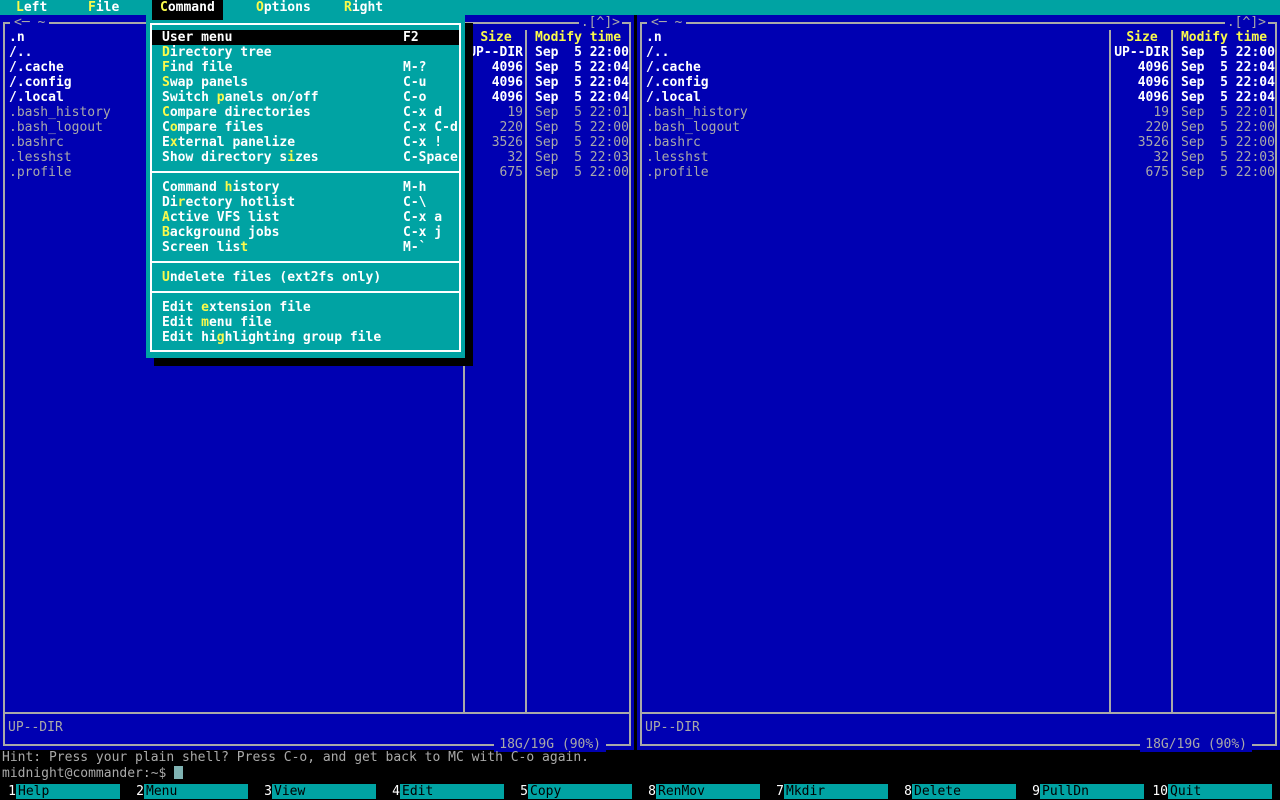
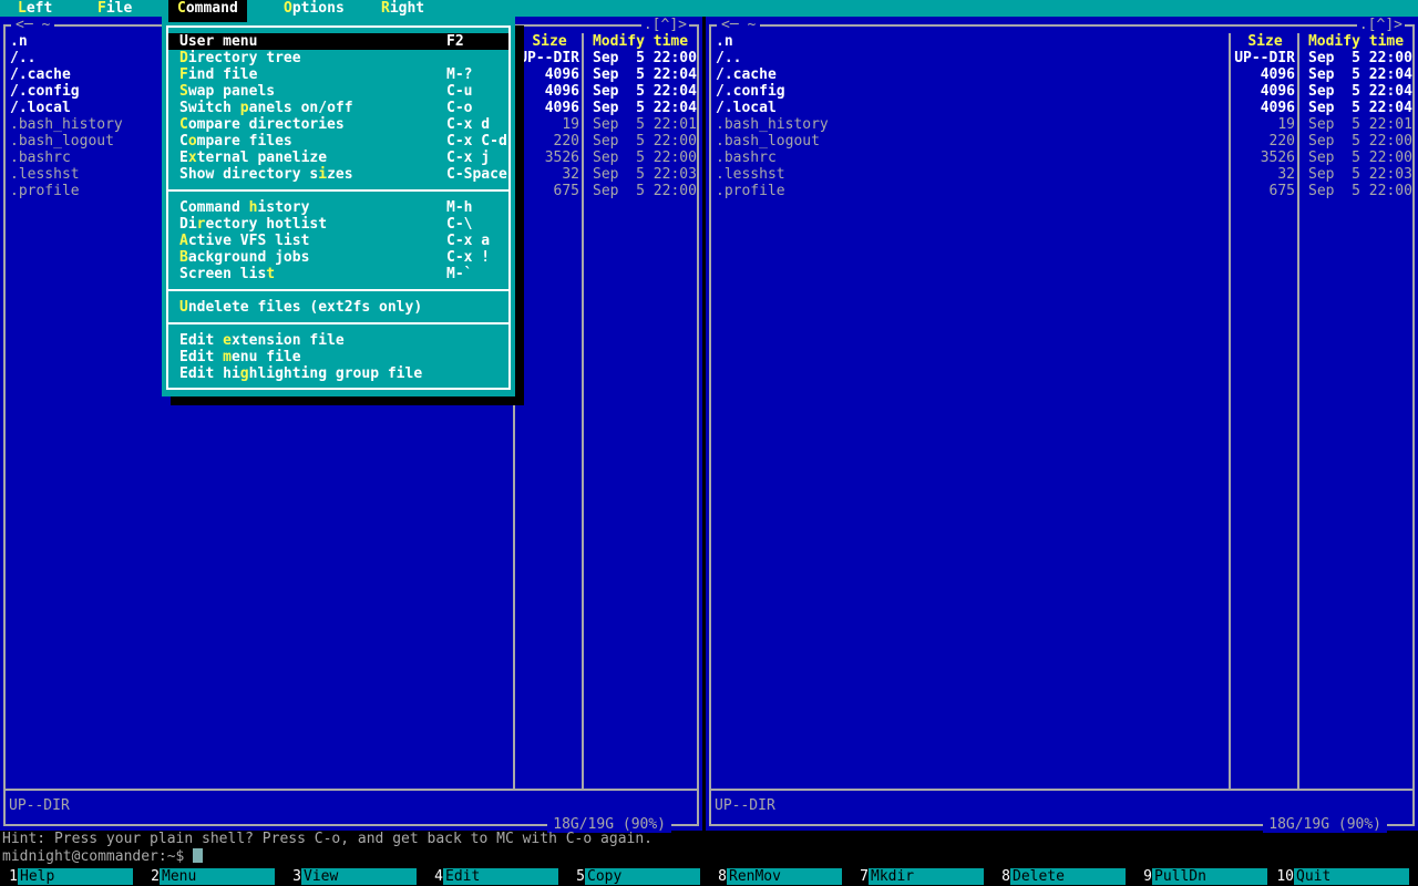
  Left
  File
  Command
  Options
  Right
  <─ ~
  .[^]>
  .n
  Size
  Modify time
  /..
  UP--DIR
  Sep 5 22:00
  /.cache
  4096
  Sep 5 22:04
  /.config
  4096
  Sep 5 22:04
  /.local
  4096
  Sep 5 22:04
  .bash_history
  19
  Sep 5 22:01
  .bash_logout
  220
  Sep 5 22:00
  .bashrc
  3526
  Sep 5 22:00
  .lesshst
  32
  Sep 5 22:03
  .profile
  675
  Sep 5 22:00
  UP--DIR
  18G/19G (90%)
  <─ ~
  .[^]>
  .n
  Size
  Modify time
  /..
  UP--DIR
  Sep 5 22:00
  /.cache
  4096
  Sep 5 22:04
  /.config
  4096
  Sep 5 22:04
  /.local
  4096
  Sep 5 22:04
  .bash_history
  19
  Sep 5 22:01
  .bash_logout
  220
  Sep 5 22:00
  .bashrc
  3526
  Sep 5 22:00
  .lesshst
  32
  Sep 5 22:03
  .profile
  675
  Sep 5 22:00
  UP--DIR
  18G/19G (90%)
  User menu
  F2
  Directory tree
  Find file
  M-?
  Swap panels
  C-u
  Switch panels on/off
  C-o
  Compare directories
  C-x d
  Compare files
  C-x C-d
  External panelize
- C-x !
+ C-x j
  Show directory sizes
  C-Space
  Command history
  M-h
  Directory hotlist
  C-\
  Active VFS list
  C-x a
  Background jobs
- C-x j
+ C-x !
  Screen list
  M-`
  Undelete files (ext2fs only)
  Edit extension file
  Edit menu file
  Edit highlighting group file
  Hint: Press your plain shell? Press C-o, and get back to MC with C-o again.
  midnight@commander:~$
  1 Help
  2 Menu
  3 View
  4 Edit
  5 Copy
  8 RenMov
  7 Mkdir
  8 Delete
  9 PullDn
  10 Quit
